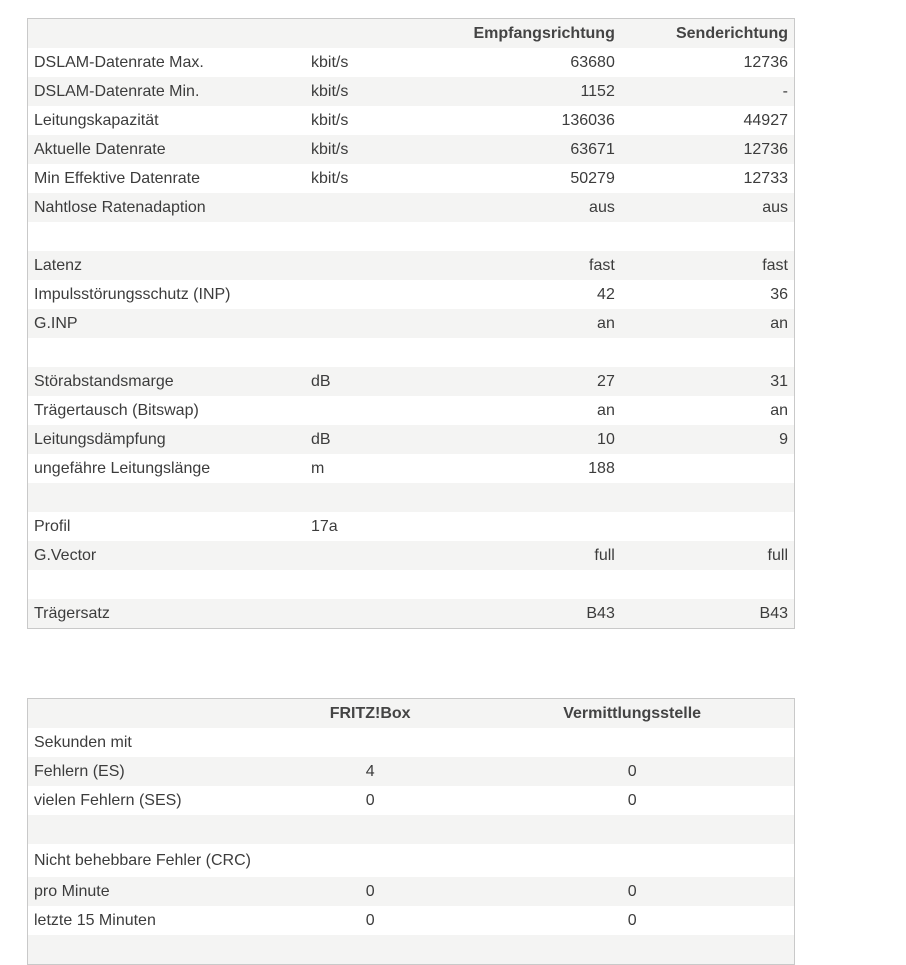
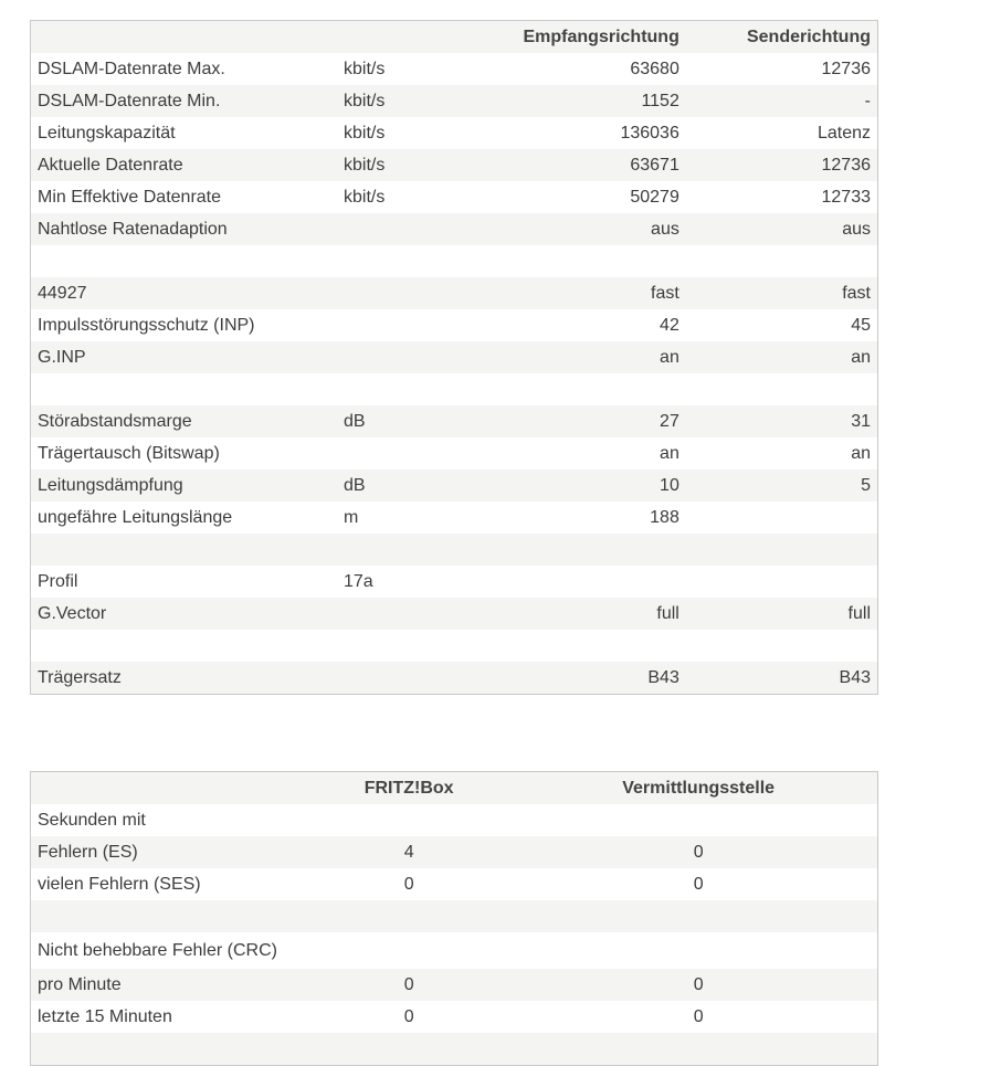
  		Empfangsrichtung	Senderichtung
  DSLAM-Datenrate Max.	kbit/s	63680	12736
  DSLAM-Datenrate Min.	kbit/s	1152	-
- Leitungskapazität	kbit/s	136036	44927
+ Leitungskapazität	kbit/s	136036	Latenz
  Aktuelle Datenrate	kbit/s	63671	12736
  Min Effektive Datenrate	kbit/s	50279	12733
  Nahtlose Ratenadaption		aus	aus
- Latenz		fast	fast
+ 44927		fast	fast
- Impulsstörungsschutz (INP)		42	36
+ Impulsstörungsschutz (INP)		42	45
  G.INP		an	an
  Störabstandsmarge	dB	27	31
  Trägertausch (Bitswap)		an	an
- Leitungsdämpfung	dB	10	9
+ Leitungsdämpfung	dB	10	5
  ungefähre Leitungslänge	m	188
  Profil	17a
  G.Vector		full	full
  Trägersatz		B43	B43
  	FRITZ!Box	Vermittlungsstelle
  Sekunden mit
  Fehlern (ES)	4	0
  vielen Fehlern (SES)	0	0
  Nicht behebbare Fehler (CRC)
  pro Minute	0	0
  letzte 15 Minuten	0	0
